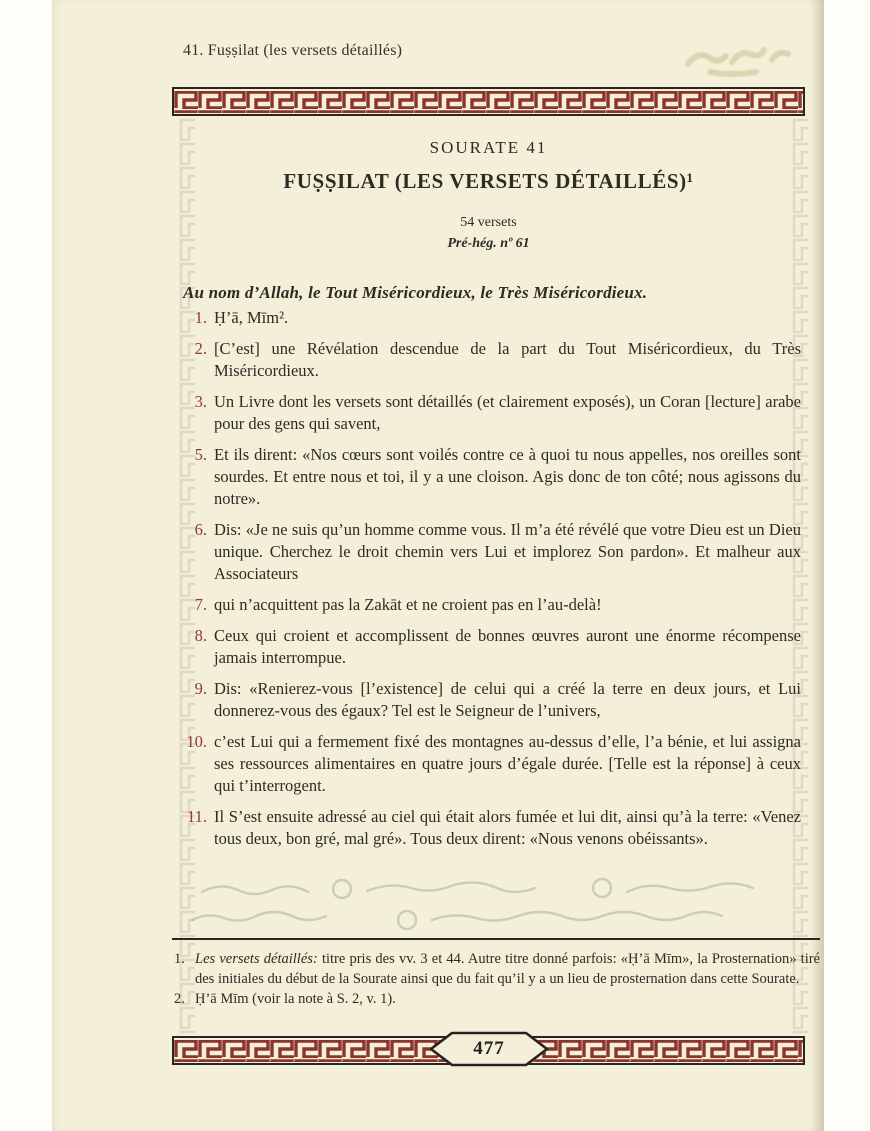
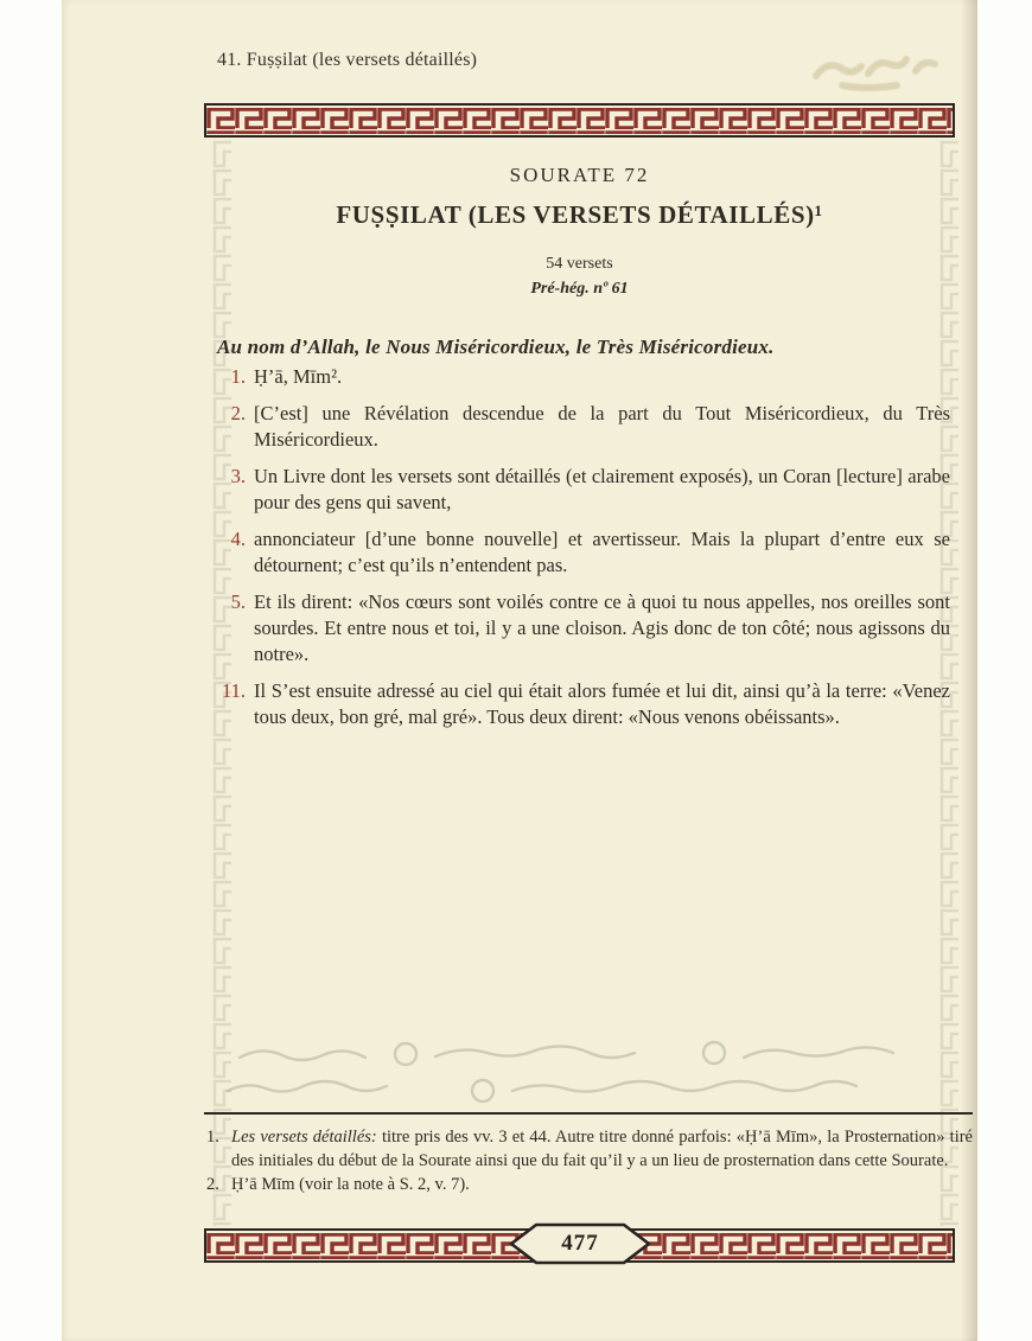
  41. Fuṣṣilat (les versets détaillés)
- SOURATE 41
+ SOURATE 72
  FUṢṢILAT (LES VERSETS DÉTAILLÉS)¹
  54 versets
  Pré-hég. nº 61
- Au nom d’Allah, le Tout Miséricordieux, le Très Miséricordieux.
+ Au nom d’Allah, le Nous Miséricordieux, le Très Miséricordieux.
  1.
  Ḥ’ā, Mīm².
  2.
  [C’est] une Révélation descendue de la part du Tout Miséricordieux, du Très Miséricordieux.
  3.
  Un Livre dont les versets sont détaillés (et clairement exposés), un Coran [lecture] arabe pour des gens qui savent,
+ 4.
+ annonciateur [d’une bonne nouvelle] et avertisseur. Mais la plupart d’entre eux se détournent; c’est qu’ils n’entendent pas.
  5.
  Et ils dirent: «Nos cœurs sont voilés contre ce à quoi tu nous appelles, nos oreilles sont sourdes. Et entre nous et toi, il y a une cloison. Agis donc de ton côté; nous agissons du notre».
- 6.
- Dis: «Je ne suis qu’un homme comme vous. Il m’a été révélé que votre Dieu est un Dieu unique. Cherchez le droit chemin vers Lui et implorez Son pardon». Et malheur aux Associateurs
- 7.
- qui n’acquittent pas la Zakāt et ne croient pas en l’au-delà!
- 8.
- Ceux qui croient et accomplissent de bonnes œuvres auront une énorme récompense jamais interrompue.
- 9.
- Dis: «Renierez-vous [l’existence] de celui qui a créé la terre en deux jours, et Lui donnerez-vous des égaux? Tel est le Seigneur de l’univers,
- 10.
- c’est Lui qui a fermement fixé des montagnes au-dessus d’elle, l’a bénie, et lui assigna ses ressources alimentaires en quatre jours d’égale durée. [Telle est la réponse] à ceux qui t’interrogent.
  11.
  Il S’est ensuite adressé au ciel qui était alors fumée et lui dit, ainsi qu’à la terre: «Venez tous deux, bon gré, mal gré». Tous deux dirent: «Nous venons obéissants».
  1.
  Les versets détaillés: titre pris des vv. 3 et 44. Autre titre donné parfois: «Ḥ’ā Mīm», la Prosternation» tiré des initiales du début de la Sourate ainsi que du fait qu’il y a un lieu de prosternation dans cette Sourate.
  2.
- Ḥ’ā Mīm (voir la note à S. 2, v. 1).
+ Ḥ’ā Mīm (voir la note à S. 2, v. 7).
  477
